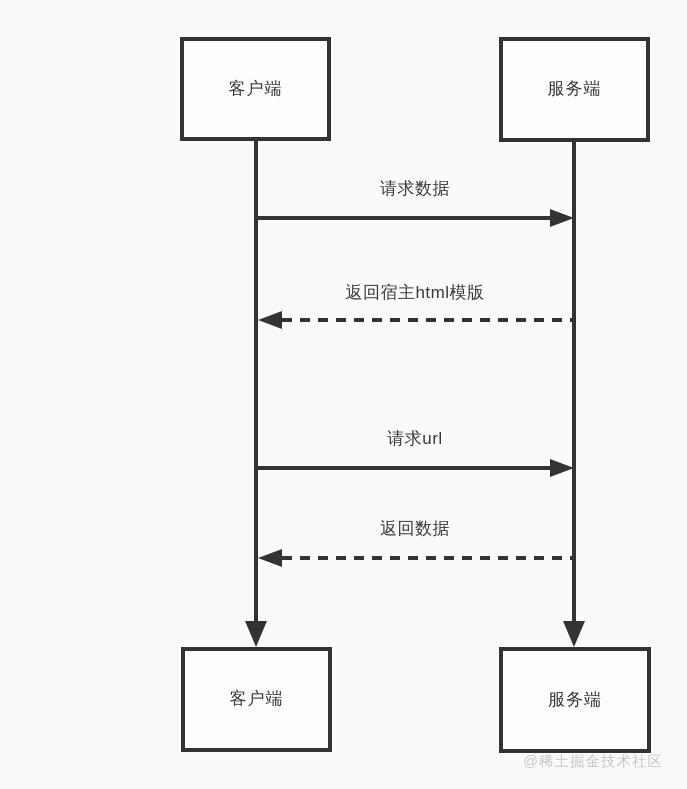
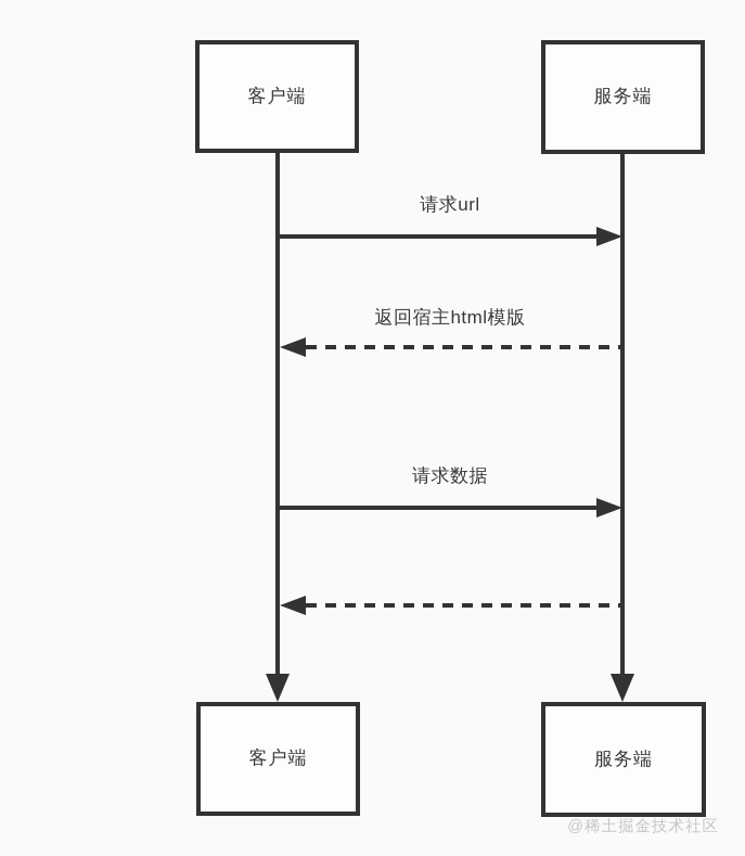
  客户端
  服务端
- 请求数据
+ 请求url
  返回宿主html模版
- 请求url
+ 请求数据
- 返回数据
  客户端
  服务端
  @稀土掘金技术社区
